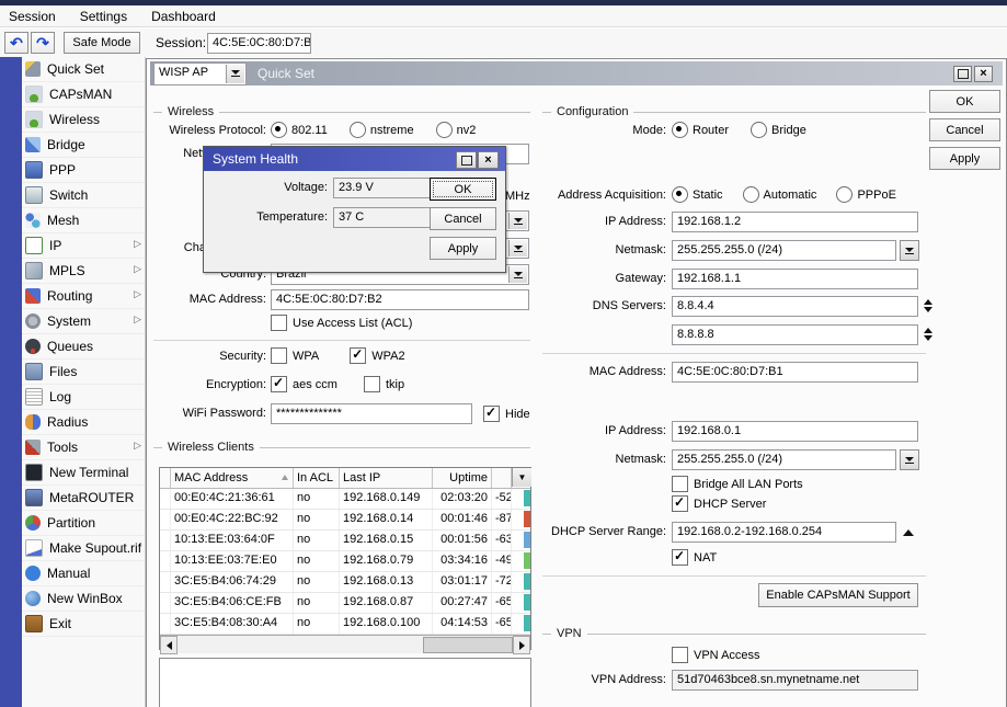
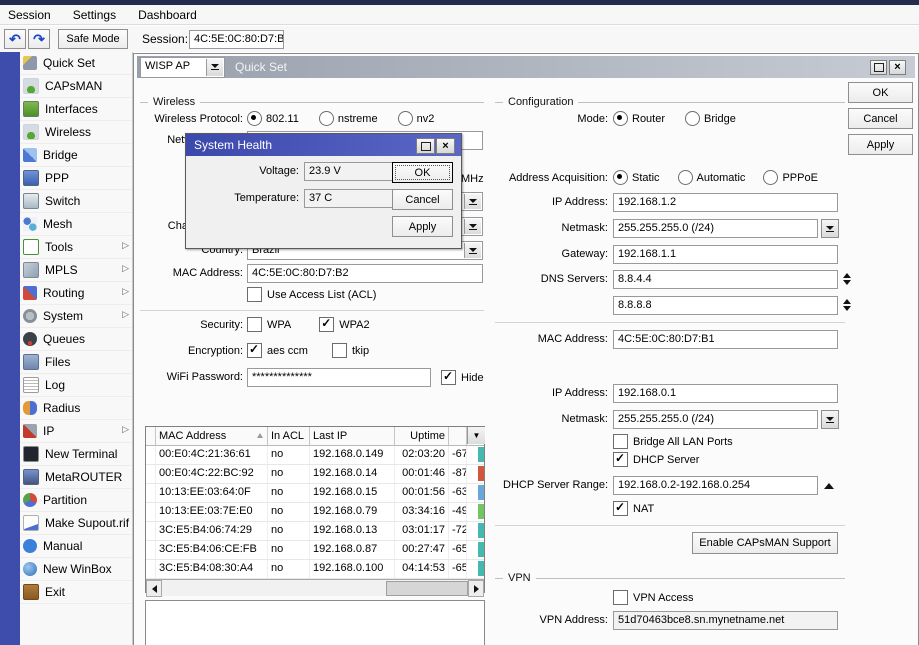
  Session
  Settings
  Dashboard
  ↶
  ↷
  Safe Mode
  Session:
  4C:5E:0C:80:D7:B
  Quick Set
  CAPsMAN
+ Interfaces
  Wireless
  Bridge
  PPP
  Switch
  Mesh
- IP
+ Tools
  ▷
  MPLS
  ▷
  Routing
  ▷
  System
  ▷
  Queues
  Files
  Log
  Radius
- Tools
+ IP
  ▷
  New Terminal
  MetaROUTER
  Partition
  Make Supout.rif
  Manual
  New WinBox
  Exit
  WISP AP
  Quick Set
  ×
  OK
  Cancel
  Apply
  Wireless
  Wireless Protocol:
  802.11
  nstreme
  nv2
  MHz
  Country:
  Brazil
  MAC Address:
  4C:5E:0C:80:D7:B2
  Use Access List (ACL)
  Security:
  WPA
  WPA2
  Encryption:
  aes ccm
  tkip
  WiFi Password:
  **************
  Hide
- Wireless Clients
  MAC Address
  In ACL
  Last IP
  Uptime
  ▼
  00:E0:4C:21:36:61
  no
  192.168.0.149
  02:03:20
- -52
+ -67
  00:E0:4C:22:BC:92
  no
  192.168.0.14
  00:01:46
  -87
  10:13:EE:03:64:0F
  no
  192.168.0.15
  00:01:56
  -63
  10:13:EE:03:7E:E0
  no
  192.168.0.79
  03:34:16
  -49
  3C:E5:B4:06:74:29
  no
  192.168.0.13
  03:01:17
  -72
  3C:E5:B4:06:CE:FB
  no
  192.168.0.87
  00:27:47
  -65
  3C:E5:B4:08:30:A4
  no
  192.168.0.100
  04:14:53
  -65
  Configuration
  Mode:
  Router
  Bridge
  Address Acquisition:
  Static
  Automatic
  PPPoE
  IP Address:
  192.168.1.2
  Netmask:
  255.255.255.0 (/24)
  Gateway:
  192.168.1.1
  DNS Servers:
  8.8.4.4
  8.8.8.8
  MAC Address:
  4C:5E:0C:80:D7:B1
  IP Address:
  192.168.0.1
  Netmask:
  255.255.255.0 (/24)
  Bridge All LAN Ports
  DHCP Server
  DHCP Server Range:
  192.168.0.2-192.168.0.254
  NAT
  Enable CAPsMAN Support
  VPN
  VPN Access
  VPN Address:
  51d70463bce8.sn.mynetname.net
  System Health
  ×
  Voltage:
  23.9 V
  Temperature:
  37 C
  OK
  Cancel
  Apply
